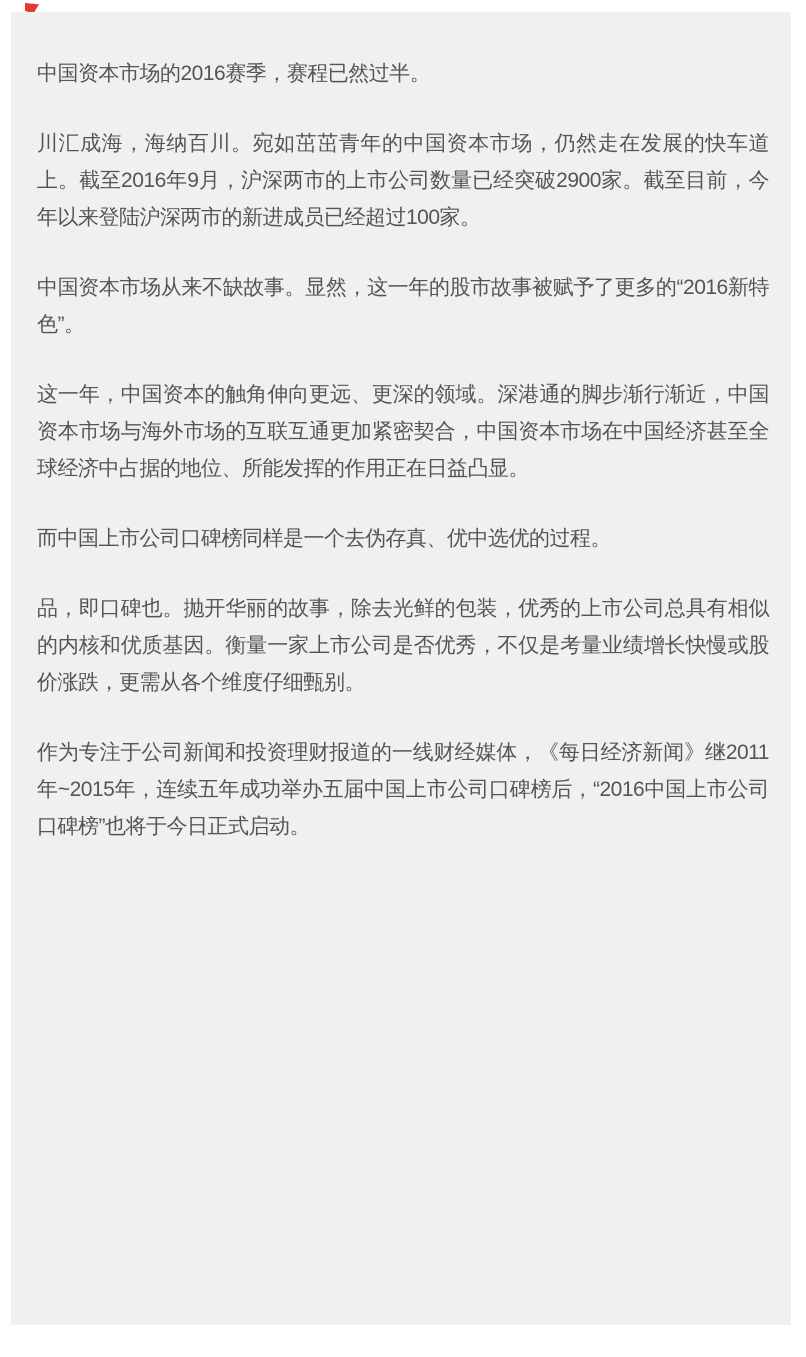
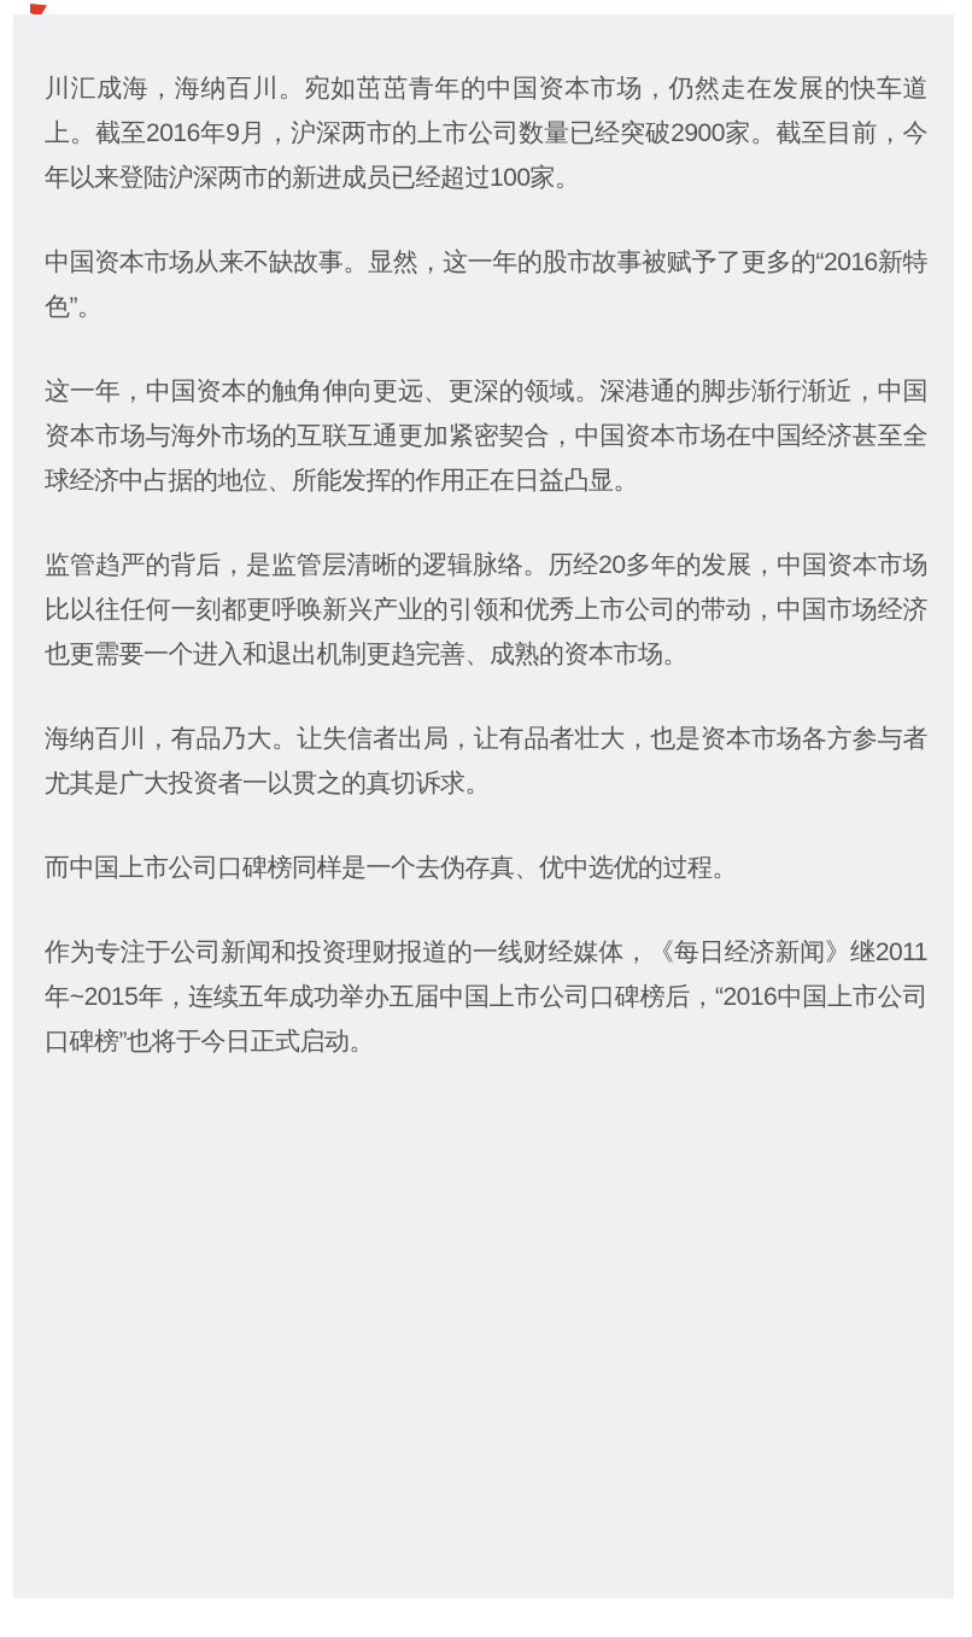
- 中国资本市场的2016赛季，赛程已然过半。
  川汇成海，海纳百川。宛如茁茁青年的中国资本市场，仍然走在发展的快车道上。截至2016年9月，沪深两市的上市公司数量已经突破2900家。截至目前，今年以来登陆沪深两市的新进成员已经超过100家。
  中国资本市场从来不缺故事。显然，这一年的股市故事被赋予了更多的“2016新特色”。
  这一年，中国资本的触角伸向更远、更深的领域。深港通的脚步渐行渐近，中国资本市场与海外市场的互联互通更加紧密契合，中国资本市场在中国经济甚至全球经济中占据的地位、所能发挥的作用正在日益凸显。
+ 监管趋严的背后，是监管层清晰的逻辑脉络。历经20多年的发展，中国资本市场比以往任何一刻都更呼唤新兴产业的引领和优秀上市公司的带动，中国市场经济也更需要一个进入和退出机制更趋完善、成熟的资本市场。
+ 海纳百川，有品乃大。让失信者出局，让有品者壮大，也是资本市场各方参与者尤其是广大投资者一以贯之的真切诉求。
  而中国上市公司口碑榜同样是一个去伪存真、优中选优的过程。
- 品，即口碑也。抛开华丽的故事，除去光鲜的包装，优秀的上市公司总具有相似的内核和优质基因。衡量一家上市公司是否优秀，不仅是考量业绩增长快慢或股价涨跌，更需从各个维度仔细甄别。
  作为专注于公司新闻和投资理财报道的一线财经媒体，《每日经济新闻》继2011年~2015年，连续五年成功举办五届中国上市公司口碑榜后，“2016中国上市公司口碑榜”也将于今日正式启动。
